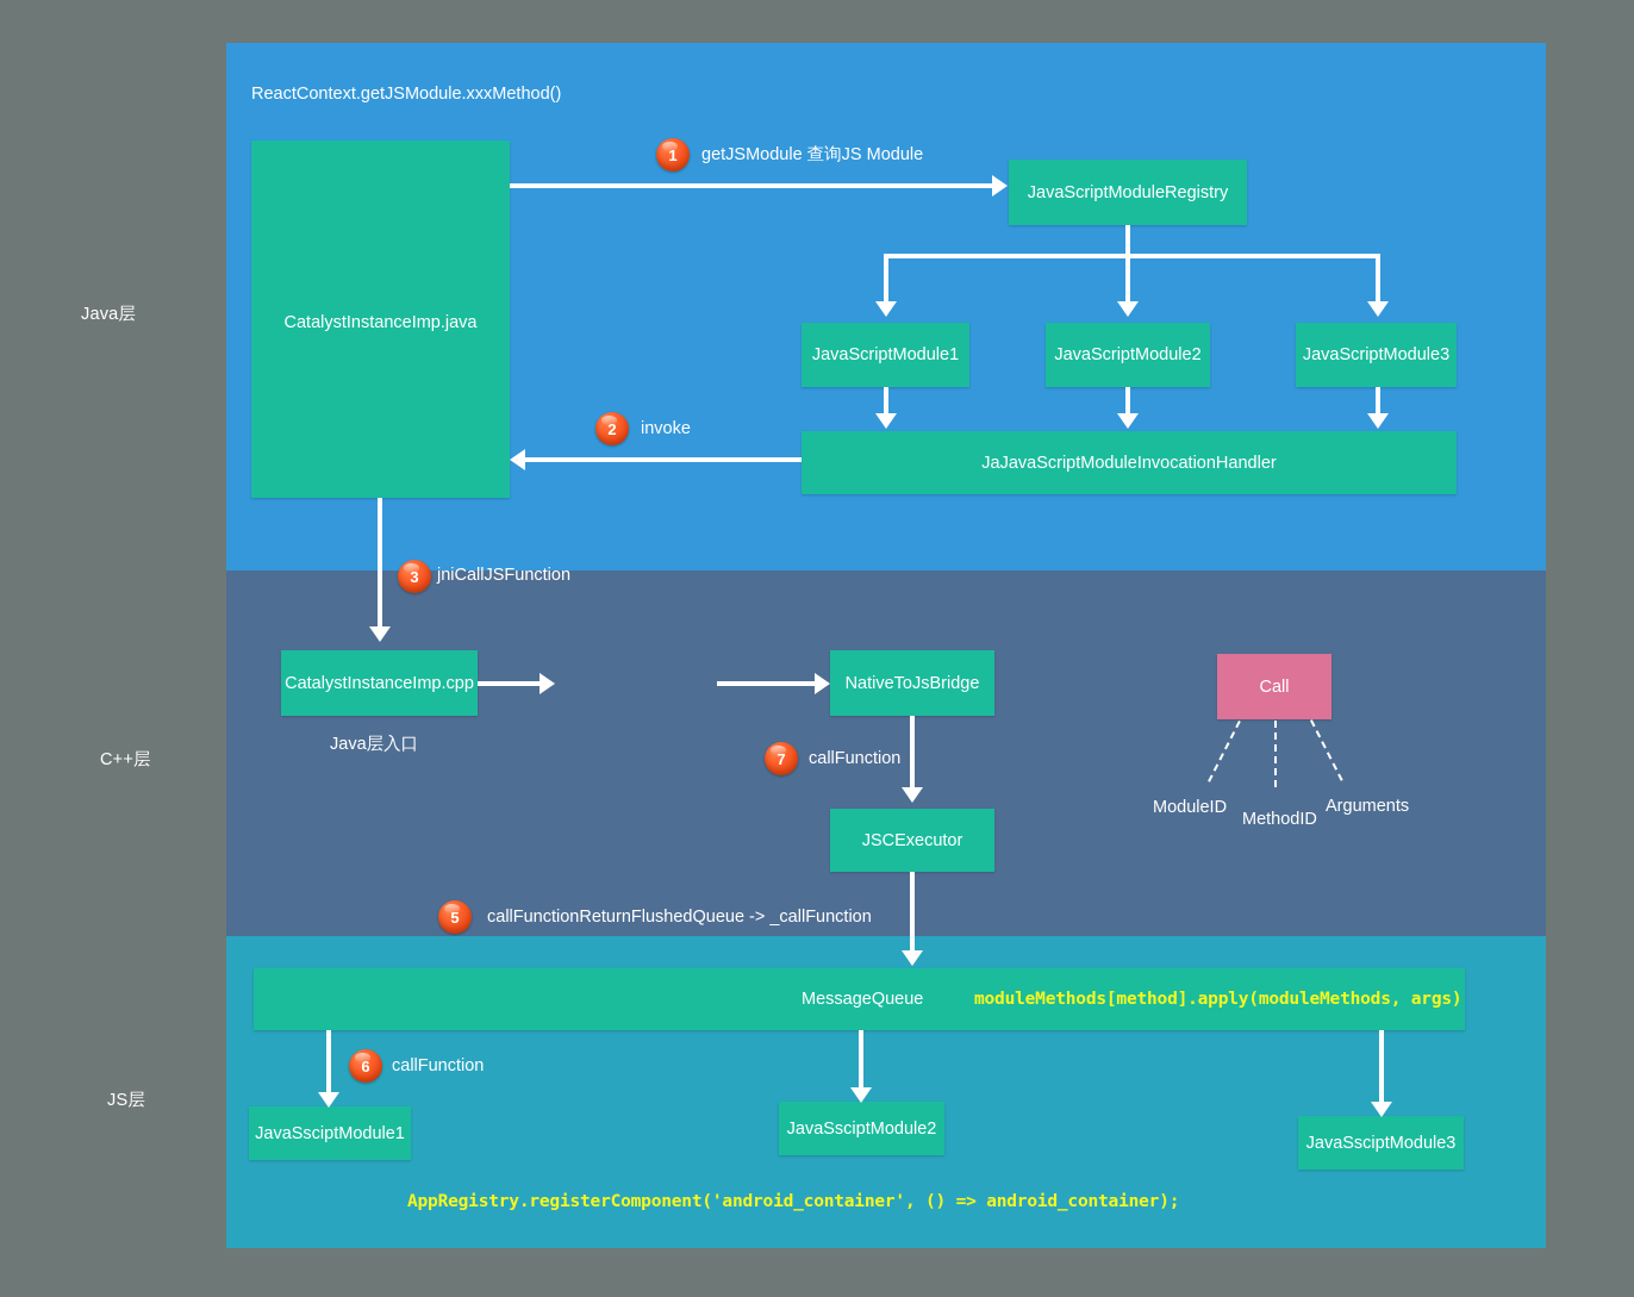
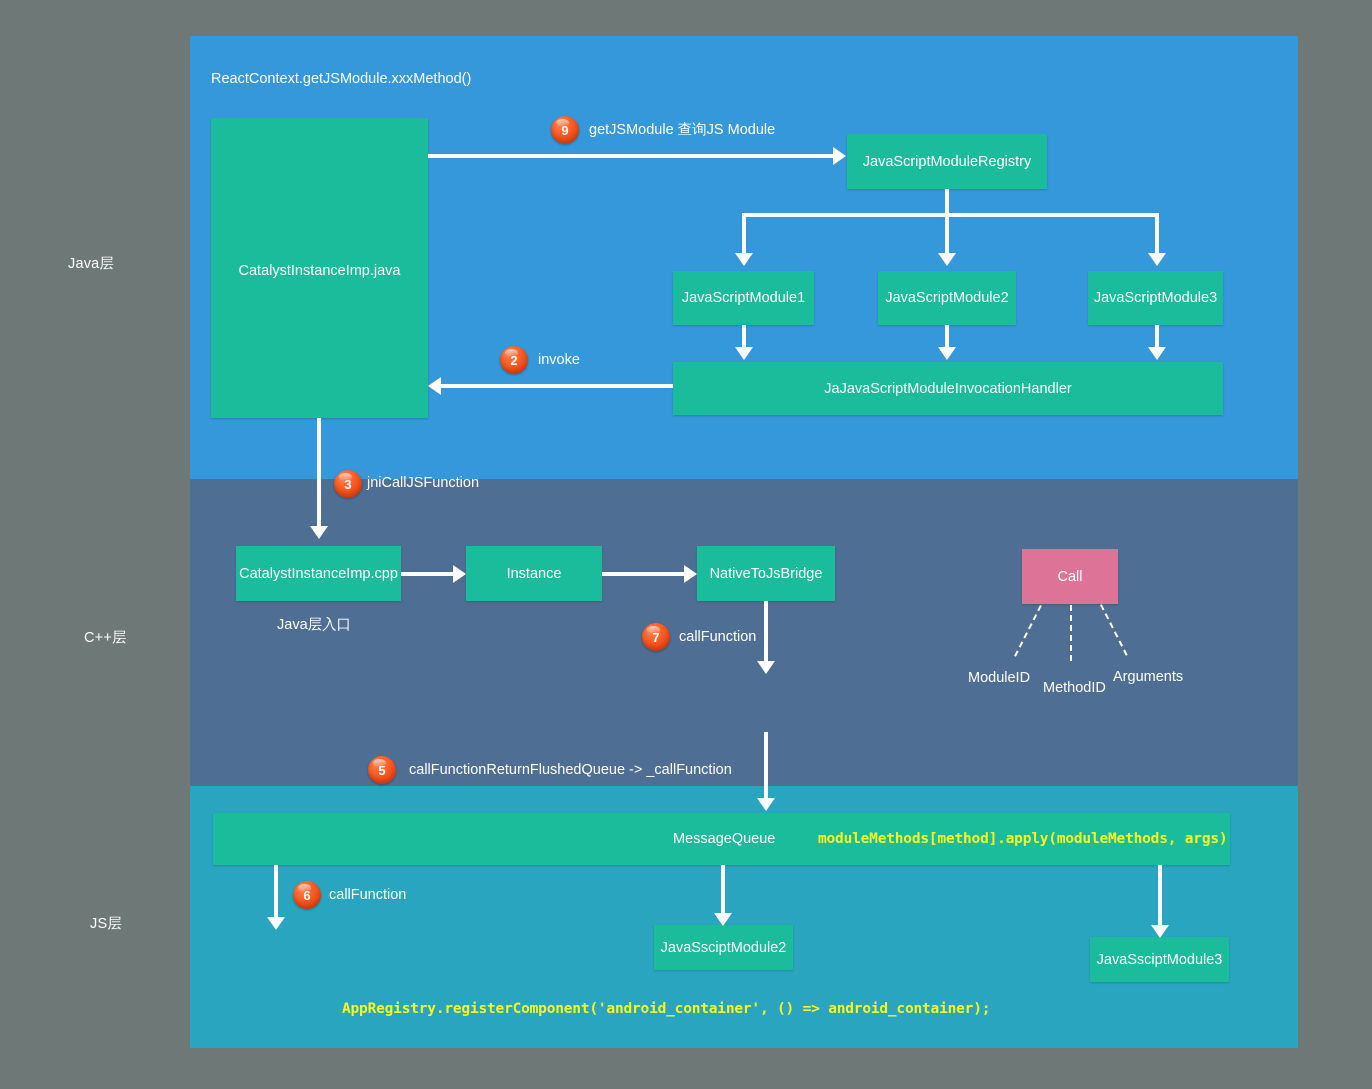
  Java层
  C++层
  JS层
  ReactContext.getJSModule.xxxMethod()
  CatalystInstanceImp.java
- 1
+ 9
  getJSModule 查询JS Module
  JavaScriptModuleRegistry
  JavaScriptModule1
  JavaScriptModule2
  JavaScriptModule3
  JaJavaScriptModuleInvocationHandler
  2
  invoke
  3
  jniCallJSFunction
  CatalystInstanceImp.cpp
  Java层入口
+ Instance
  NativeToJsBridge
  7
  callFunction
- JSCExecutor
  Call
  ModuleID
  MethodID
  Arguments
  5
  callFunctionReturnFlushedQueue -> _callFunction
  MessageQueue
  moduleMethods[method].apply(moduleMethods, args)
  6
  callFunction
- JavaSsciptModule1
  JavaSsciptModule2
  JavaSsciptModule3
  AppRegistry.registerComponent('android_container', () => android_container);
